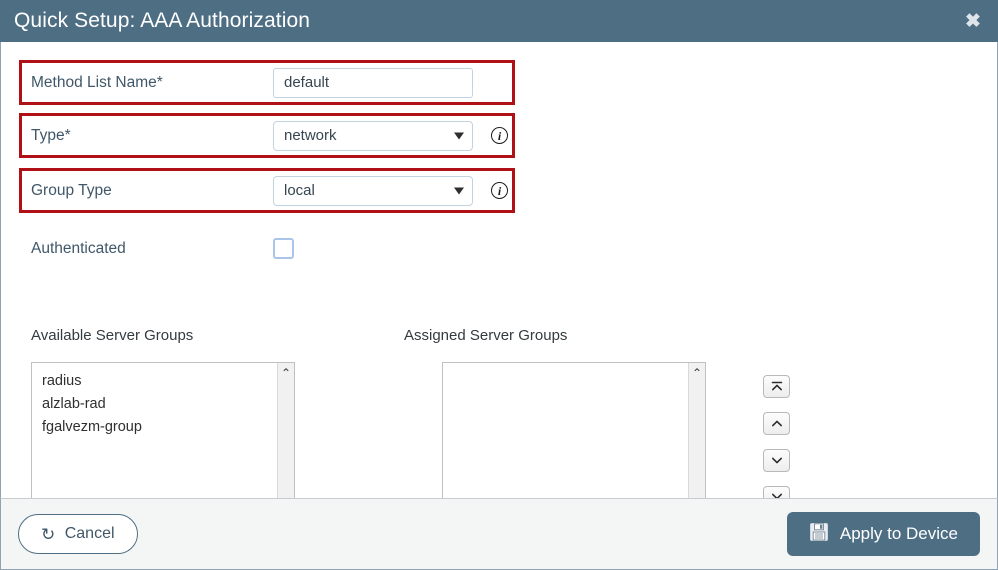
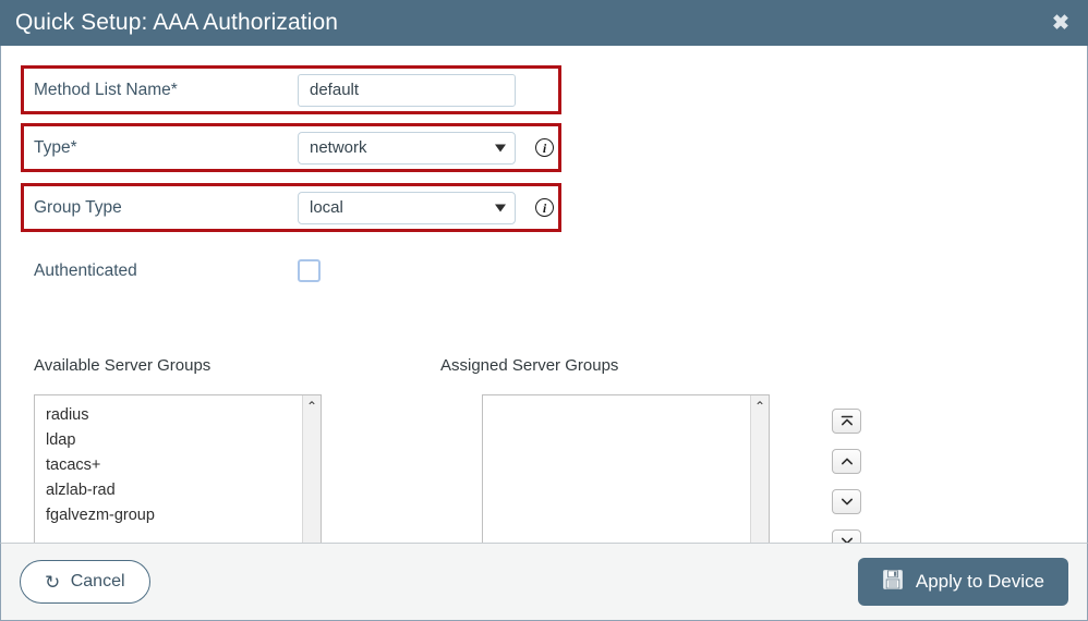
  Quick Setup: AAA Authorization
  ✖
  Method List Name*
  default
  Type*
  network
  i
  Group Type
  local
  i
  Authenticated
  Available Server Groups
  Assigned Server Groups
  radius
+ ldap
+ tacacs+
  alzlab-rad
  fgalvezm-group
  ⌃
  ⌃
  Cancel
  Apply to Device
